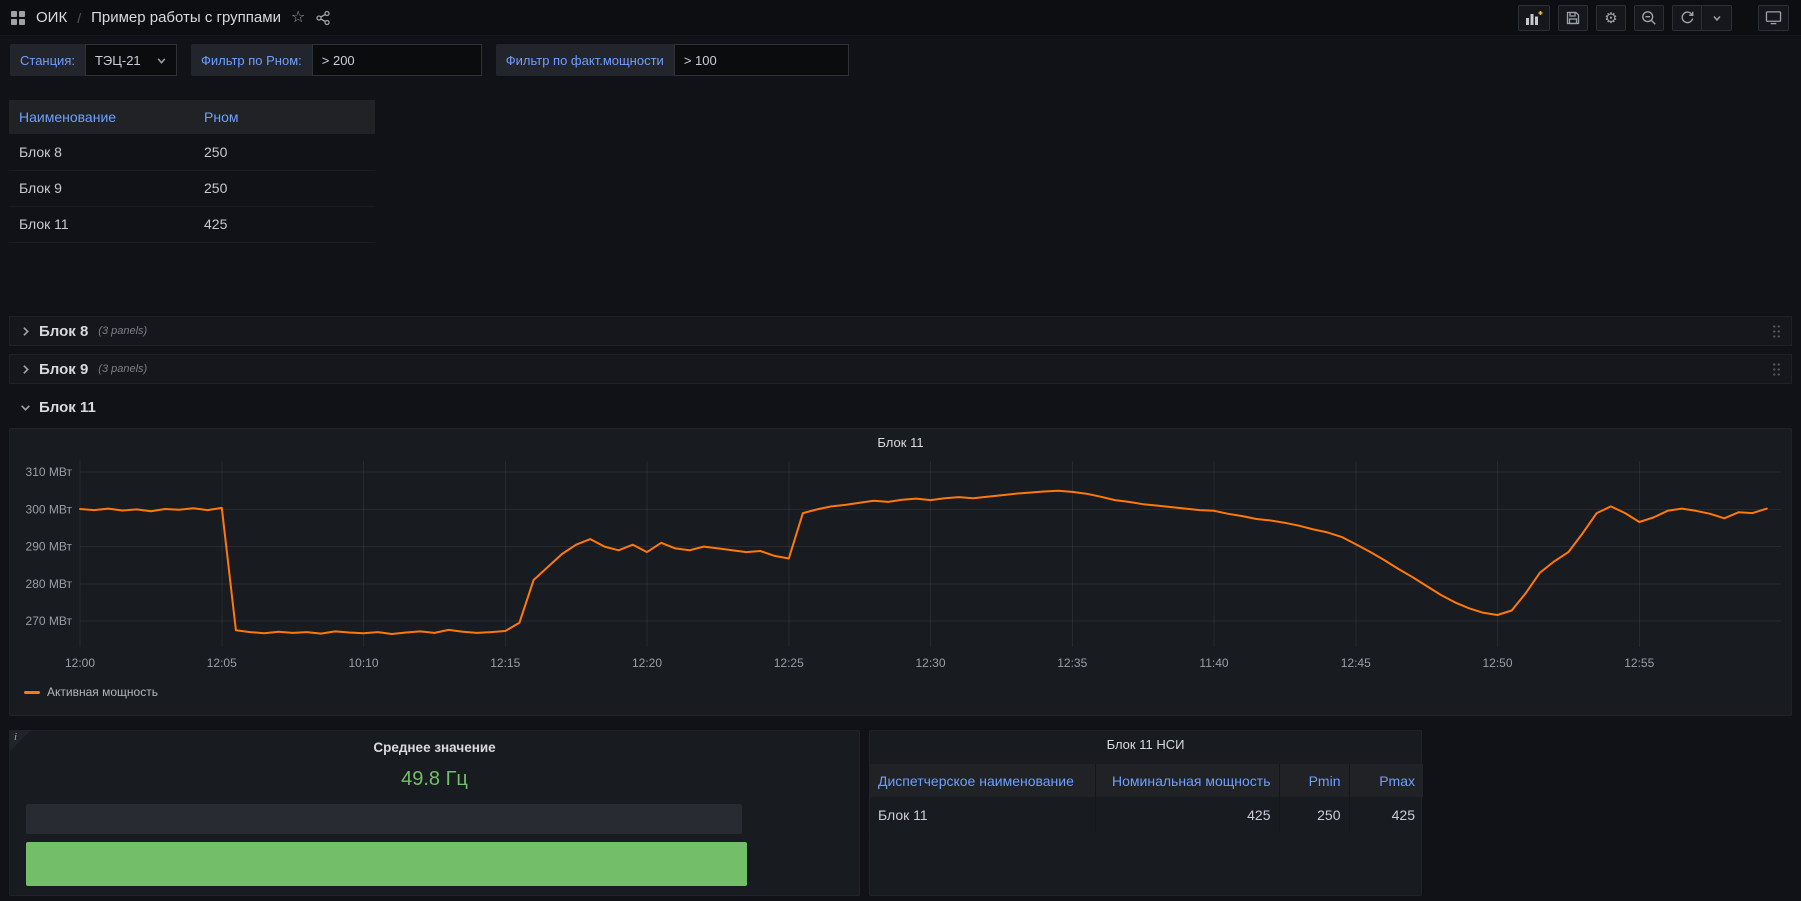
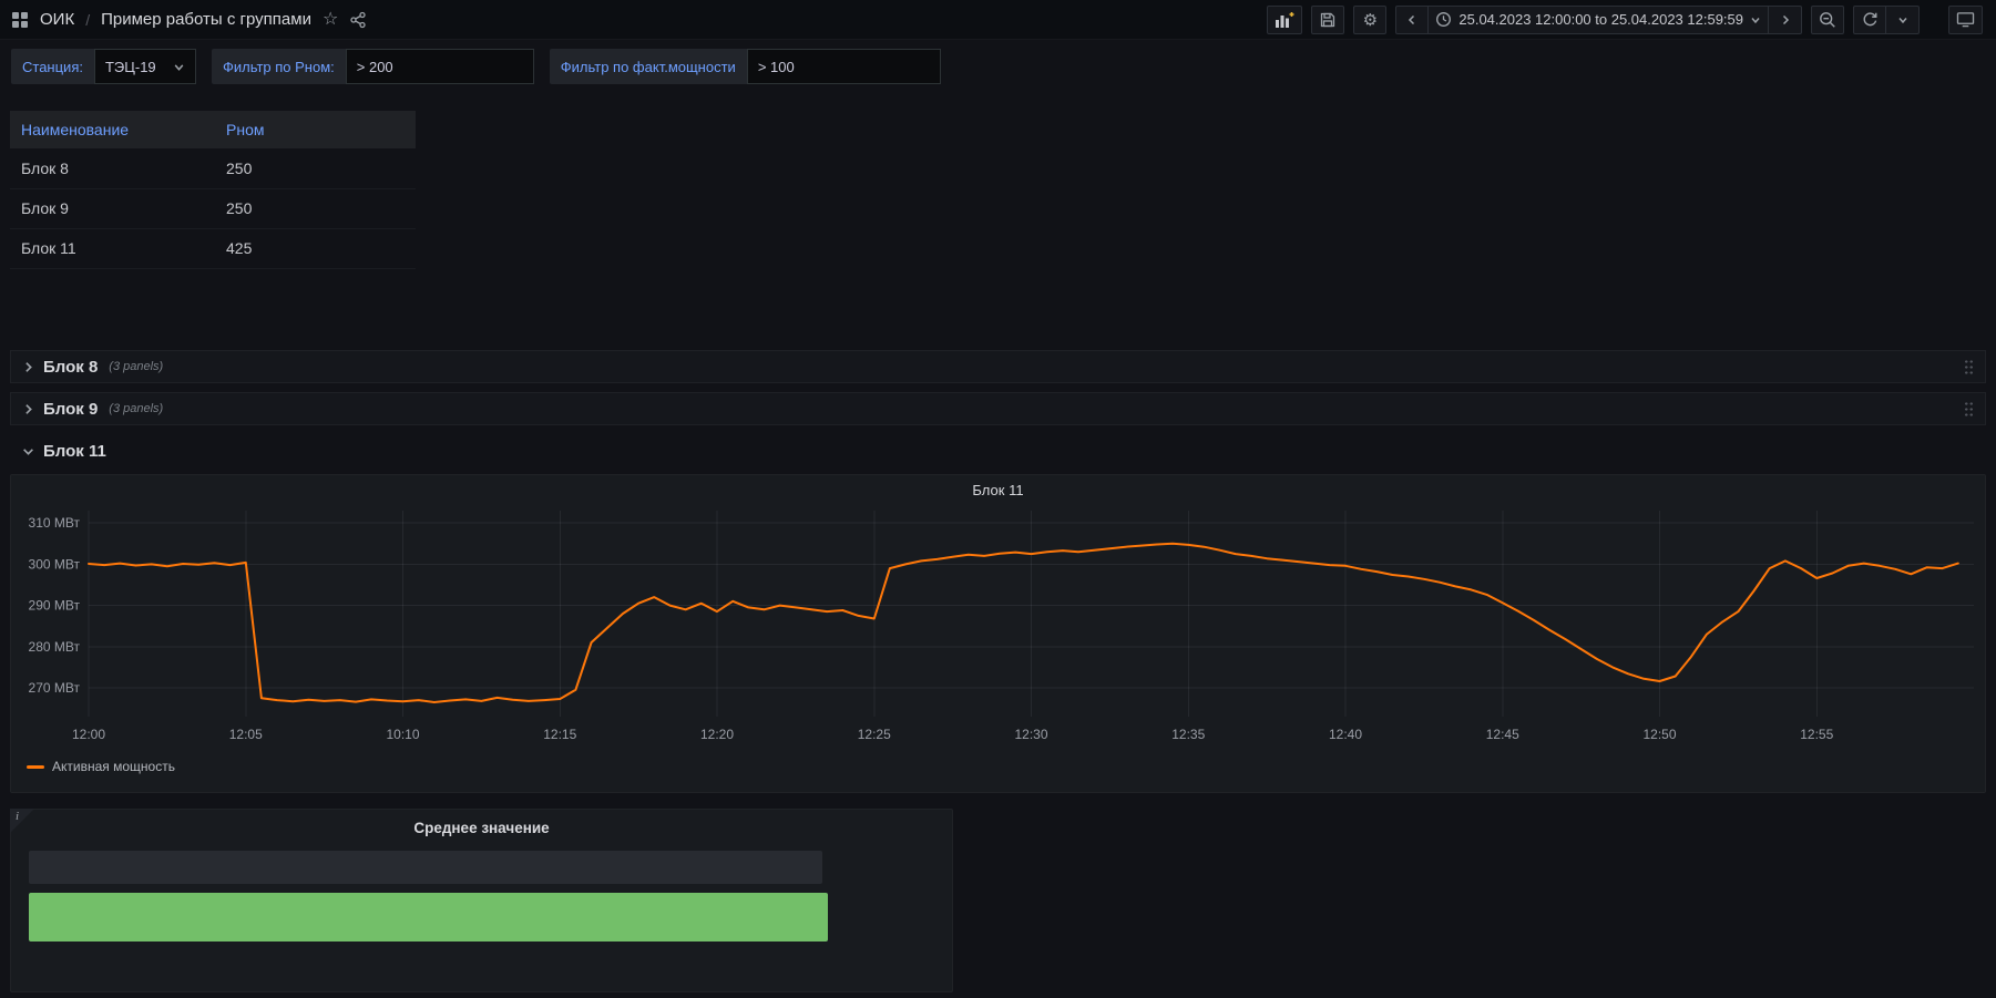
  ОИК
  /
  Пример работы с группами
  ☆
  ⚙
+ 25.04.2023 12:00:00 to 25.04.2023 12:59:59
  Станция:
- ТЭЦ-21
+ ТЭЦ-19
  Фильтр по Рном:
  > 200
  Фильтр по факт.мощности
  > 100
  Наименование	Рном
  Блок 8	250
  Блок 9	250
  Блок 11	425
  Блок 8
  (3 panels)
  Блок 9
  (3 panels)
  Блок 11
  Блок 11
  12:00
  12:05
  10:10
  12:15
  12:20
  12:25
  12:30
  12:35
- 11:40
+ 12:40
  12:45
  12:50
  12:55
  270 МВт
  280 МВт
  290 МВт
  300 МВт
  310 МВт
  Активная мощность
  i
  Среднее значение
- 49.8 Гц
- Блок 11 НСИ
- Диспетчерское наименование	Номинальная мощность	Pmin	Pmax
- Блок 11	425	250	425
